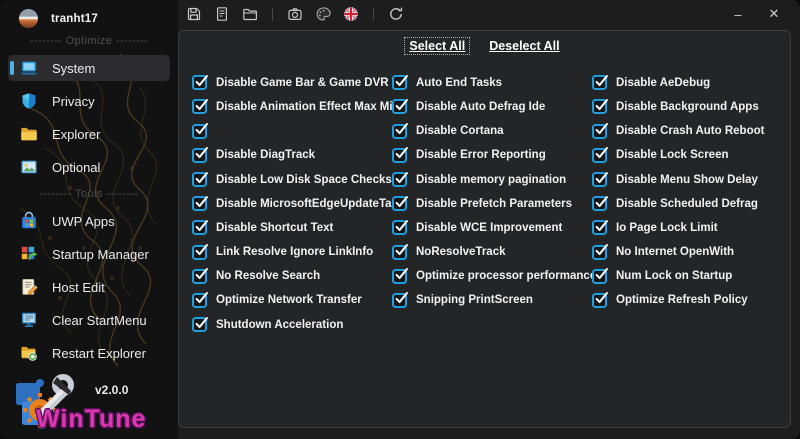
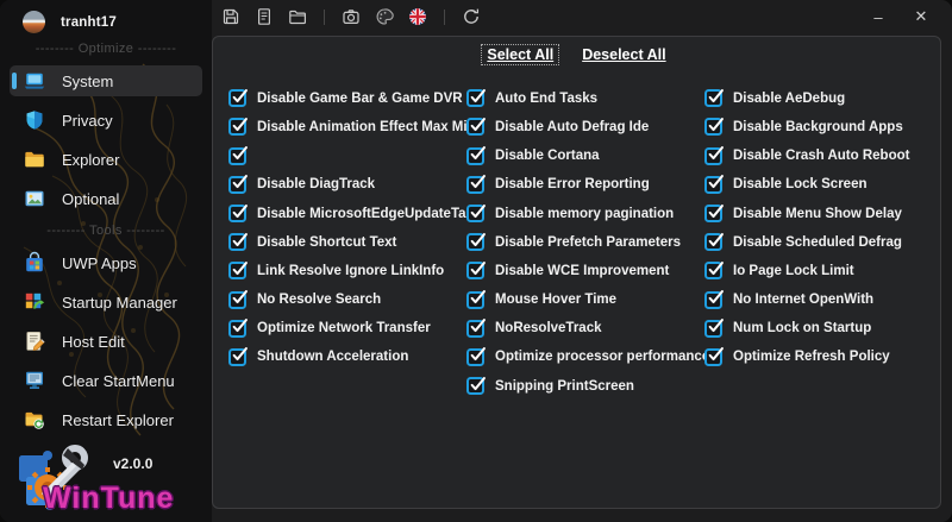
  tranht17
  -------- Optimize --------
  System
  Privacy
  Explorer
  Optional
  -------- Tools --------
  UWP Apps
  Startup Manager
  Host Edit
  Clear StartMenu
  Restart Explorer
  v2.0.0
  WinTune
  –
  ✕
  Select All
  Deselect All
  Disable Game Bar & Game DVR
  Disable Animation Effect Max Mi
  Disable DiagTrack
- Disable Low Disk Space Checks
  Disable MicrosoftEdgeUpdateTa
  Disable Shortcut Text
  Link Resolve Ignore LinkInfo
  No Resolve Search
  Optimize Network Transfer
  Shutdown Acceleration
  Auto End Tasks
  Disable Auto Defrag Ide
  Disable Cortana
  Disable Error Reporting
  Disable memory pagination
  Disable Prefetch Parameters
  Disable WCE Improvement
+ Mouse Hover Time
  NoResolveTrack
  Optimize processor performanc
  Snipping PrintScreen
  Disable AeDebug
  Disable Background Apps
  Disable Crash Auto Reboot
  Disable Lock Screen
  Disable Menu Show Delay
  Disable Scheduled Defrag
  Io Page Lock Limit
  No Internet OpenWith
  Num Lock on Startup
  Optimize Refresh Policy
